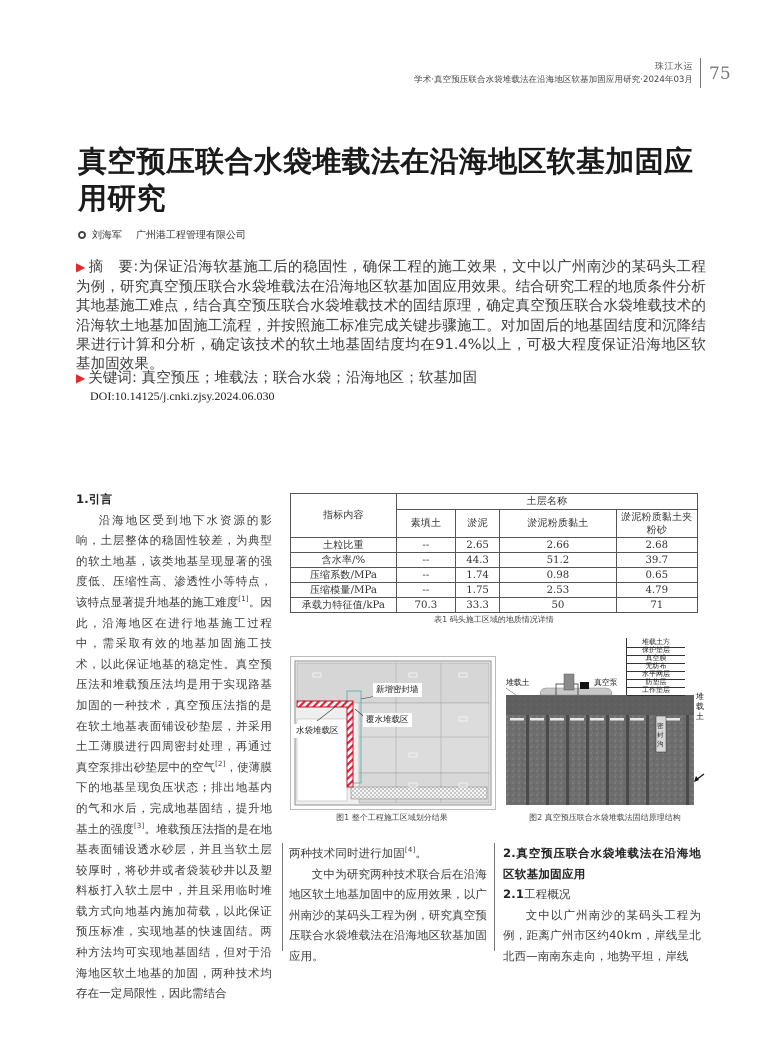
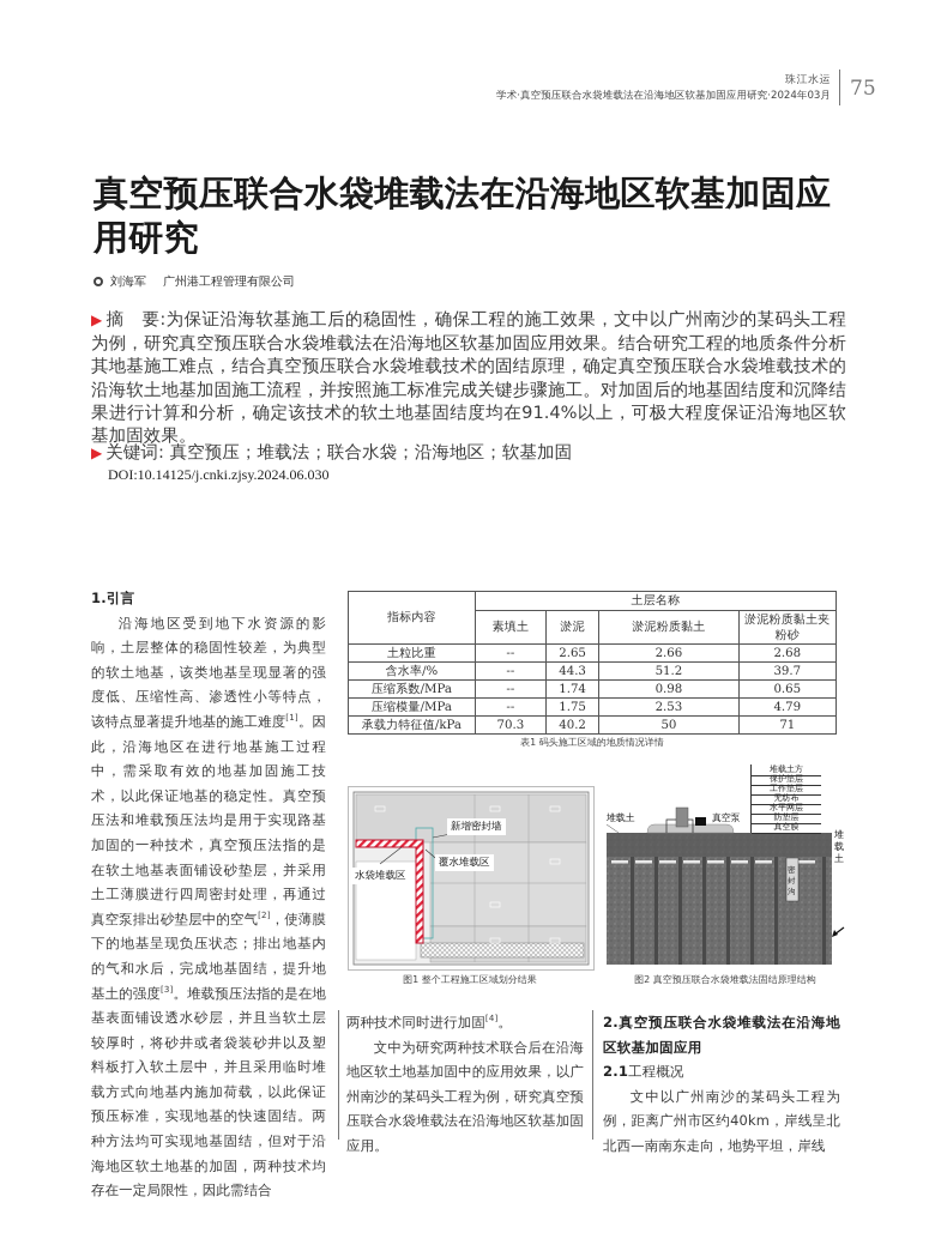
  珠江水运
  学术·真空预压联合水袋堆载法在沿海地区软基加固应用研究·2024年03月
  75
  真空预压联合水袋堆载法在沿海地区软基加固应用研究
  刘海军 广州港工程管理有限公司
  ▶ 摘 要:为保证沿海软基施工后的稳固性，确保工程的施工效果，文中以广州南沙的某码头工程为例，研究真空预压联合水袋堆载法在沿海地区软基加固应用效果。结合研究工程的地质条件分析其地基施工难点，结合真空预压联合水袋堆载技术的固结原理，确定真空预压联合水袋堆载技术的沿海软土地基加固施工流程，并按照施工标准完成关键步骤施工。对加固后的地基固结度和沉降结果进行计算和分析，确定该技术的软土地基固结度均在91.4%以上，可极大程度保证沿海地区软基加固效果。
  ▶ 关键词: 真空预压；堆载法；联合水袋；沿海地区；软基加固
  DOI:10.14125/j.cnki.zjsy.2024.06.030
  1.引言
  沿海地区受到地下水资源的影响，土层整体的稳固性较差，为典型的软土地基，该类地基呈现显著的强度低、压缩性高、渗透性小等特点，该特点显著提升地基的施工难度[1]。因此，沿海地区在进行地基施工过程中，需采取有效的地基加固施工技术，以此保证地基的稳定性。真空预压法和堆载预压法均是用于实现路基加固的一种技术，真空预压法指的是在软土地基表面铺设砂垫层，并采用土工薄膜进行四周密封处理，再通过真空泵排出砂垫层中的空气[2]，使薄膜下的地基呈现负压状态；排出地基内的气和水后，完成地基固结，提升地基土的强度[3]。堆载预压法指的是在地基表面铺设透水砂层，并且当软土层较厚时，将砂井或者袋装砂井以及塑料板打入软土层中，并且采用临时堆载方式向地基内施加荷载，以此保证预压标准，实现地基的快速固结。两种方法均可实现地基固结，但对于沿海地区软土地基的加固，两种技术均存在一定局限性，因此需结合
  指标内容	土层名称
  素填土	淤泥	淤泥粉质黏土	淤泥粉质黏土夹粉砂
  土粒比重	--	2.65	2.66	2.68
  含水率/%	--	44.3	51.2	39.7
  压缩系数/MPa	--	1.74	0.98	0.65
  压缩模量/MPa	--	1.75	2.53	4.79
- 承载力特征值/kPa	70.3	33.3	50	71
+ 承载力特征值/kPa	70.3	40.2	50	71
  表1 码头施工区域的地质情况详情
  新增密封墙
  覆水堆载区
  水袋堆载区
  图1 整个工程施工区域划分结果
  堆载土
  真空泵
  堆载土
  密封沟
  堆载土方
  保护垫层
- 真空膜
+ 工作垫层
  无纺布
  水平网层
  防垫层
- 工作垫层
+ 真空膜
  图2 真空预压联合水袋堆载法固结原理结构
  两种技术同时进行加固[4]。
  文中为研究两种技术联合后在沿海地区软土地基加固中的应用效果，以广州南沙的某码头工程为例，研究真空预压联合水袋堆载法在沿海地区软基加固应用。
  2.真空预压联合水袋堆载法在沿海地区软基加固应用
  2.1工程概况
  文中以广州南沙的某码头工程为例，距离广州市区约40km，岸线呈北北西—南南东走向，地势平坦，岸线
